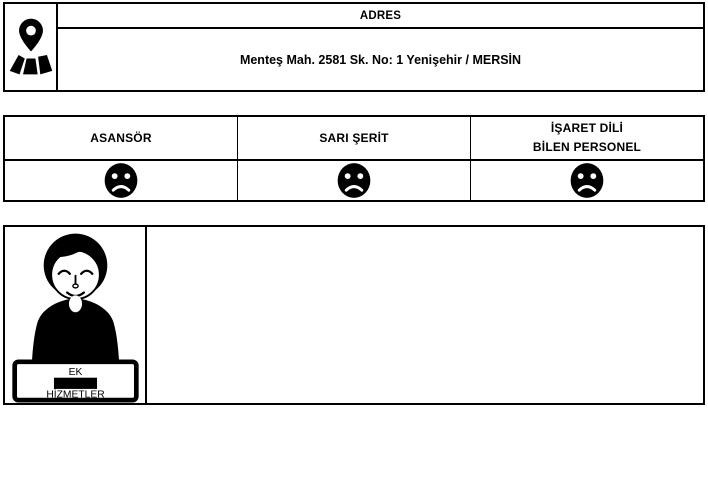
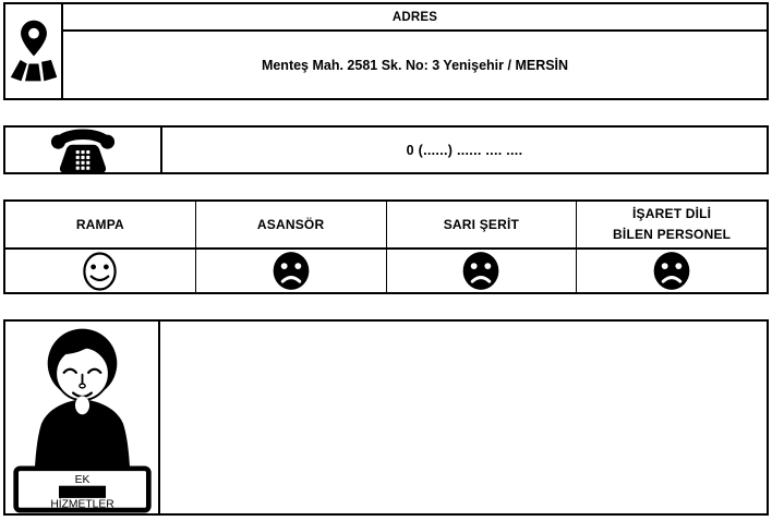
  ADRES
- Menteş Mah. 2581 Sk. No: 1 Yenişehir / MERSİN
+ Menteş Mah. 2581 Sk. No: 3 Yenişehir / MERSİN
+ 0 (......) ...... .... ....
+ RAMPA
  ASANSÖR
  SARI ŞERİT
  İŞARET DİLİ
  BİLEN PERSONEL
  EK
  HİZMETLER
